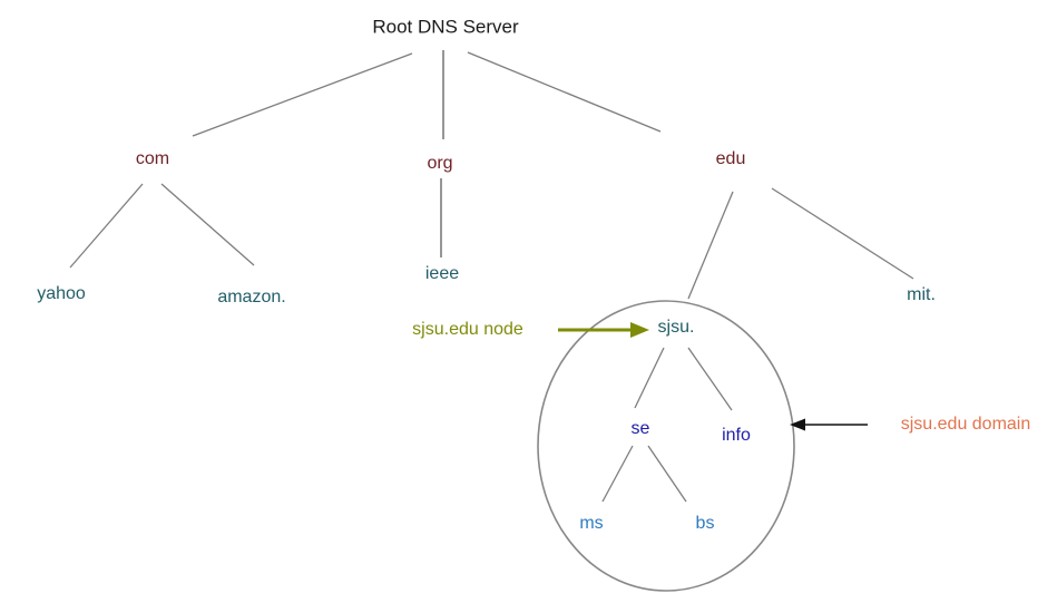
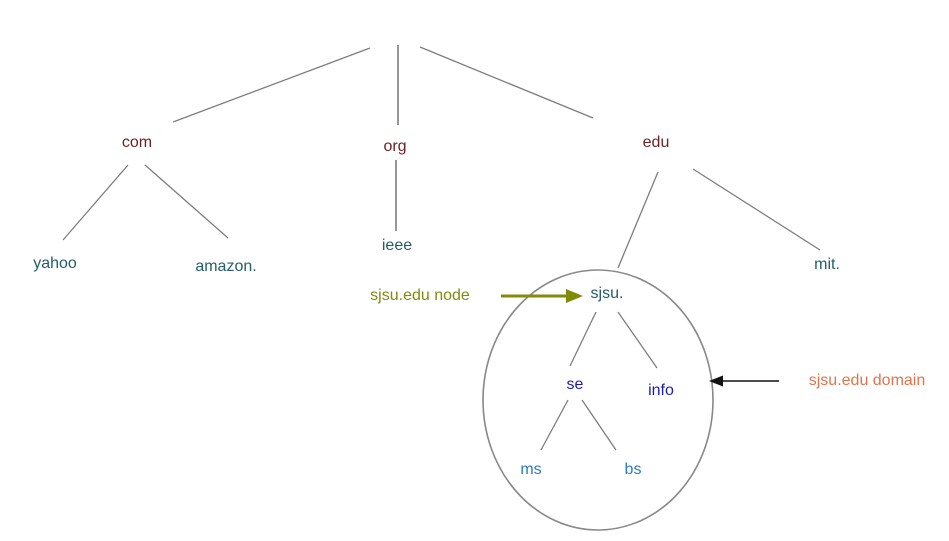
- Root DNS Server
  com
  org
  edu
  yahoo
  amazon.
  ieee
  sjsu.
  mit.
  se
  info
  ms
  bs
  sjsu.edu node
  sjsu.edu domain
